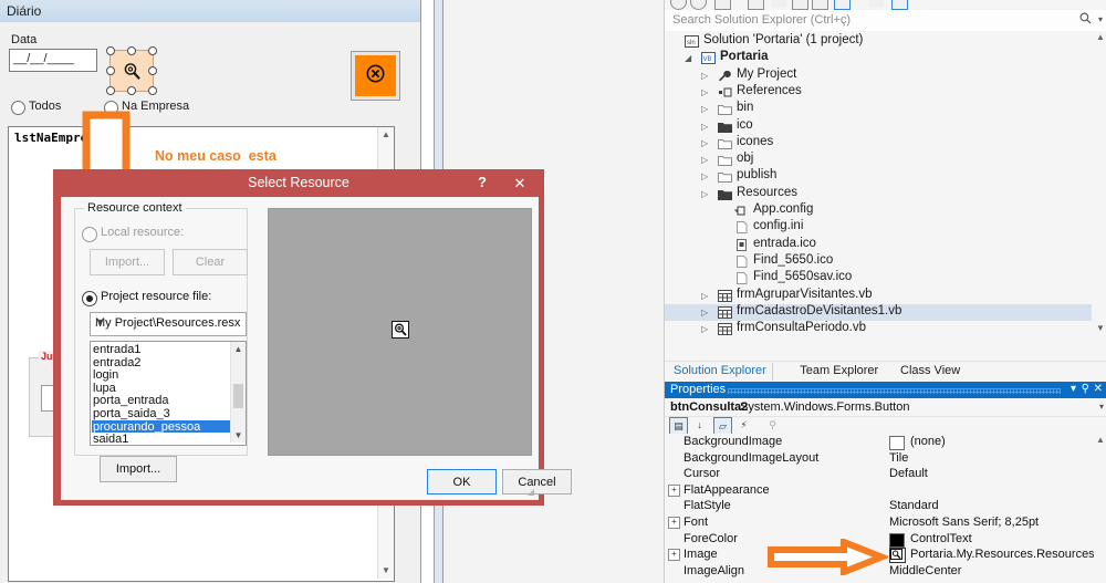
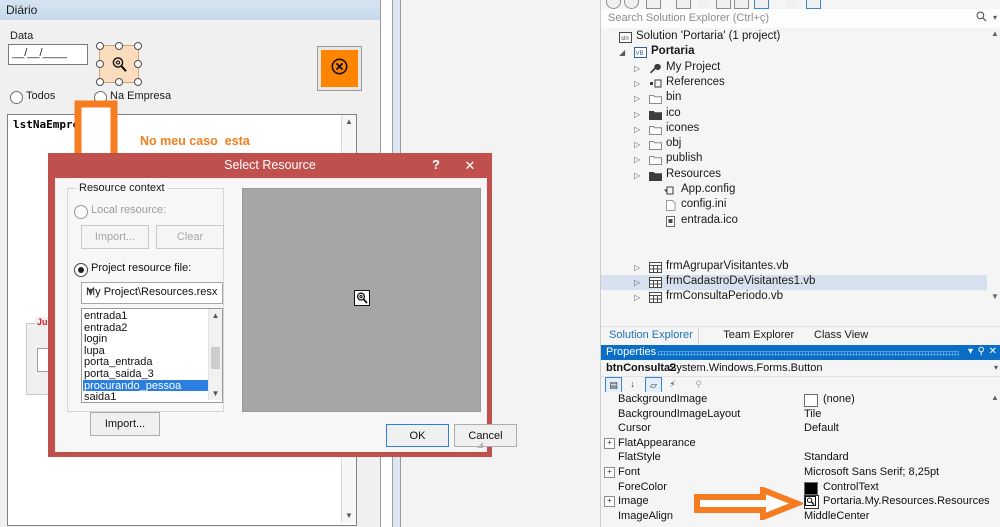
  Diário
  Data
  __/__/____
  Todos
  Na Empresa
  lstNaEmpr
  ▲
  ▼
  No meu caso esta
  Select Resource
  ?
  ✕
  Resource context
  Local resource:
  Import...
  Clear
  Project resource file:
  My Project\Resources.resx
  ▼
  entrada1
  entrada2
  login
  lupa
  porta_entrada
  porta_saida_3
  procurando_pessoa
  saida1
  ▲
  ▼
  Import...
  OK
  Cancel
  ◢
  Search Solution Explorer (Ctrl+ç)
  ▾
  Solution 'Portaria' (1 project)
  ◢
  Portaria
  ▷
  My Project
  ▷
  References
  ▷
  bin
  ▷
  ico
  ▷
  icones
  ▷
  obj
  ▷
  publish
  ▷
  Resources
  App.config
  config.ini
  entrada.ico
- Find_5650.ico
- Find_5650sav.ico
  ▷
  frmAgruparVisitantes.vb
  ▷
  frmCadastroDeVisitantes1.vb
  ▷
  frmConsultaPeriodo.vb
  ▲
  ▼
  Solution Explorer
  Team Explorer
  Class View
  Properties
  ▾
  ⚲
  ✕
  btnConsulta2
  System.Windows.Forms.Button
  ▾
  ▤
  ↓
  ▱
  ⚡
  ⚲
  BackgroundImage
  (none)
  BackgroundImageLayout
  Tile
  Cursor
  Default
  +
  FlatAppearance
  FlatStyle
  Standard
  +
  Font
  Microsoft Sans Serif; 8,25pt
  ForeColor
  ControlText
  +
  Image
  Portaria.My.Resources.Resources
  ImageAlign
  MiddleCenter
  ▲
